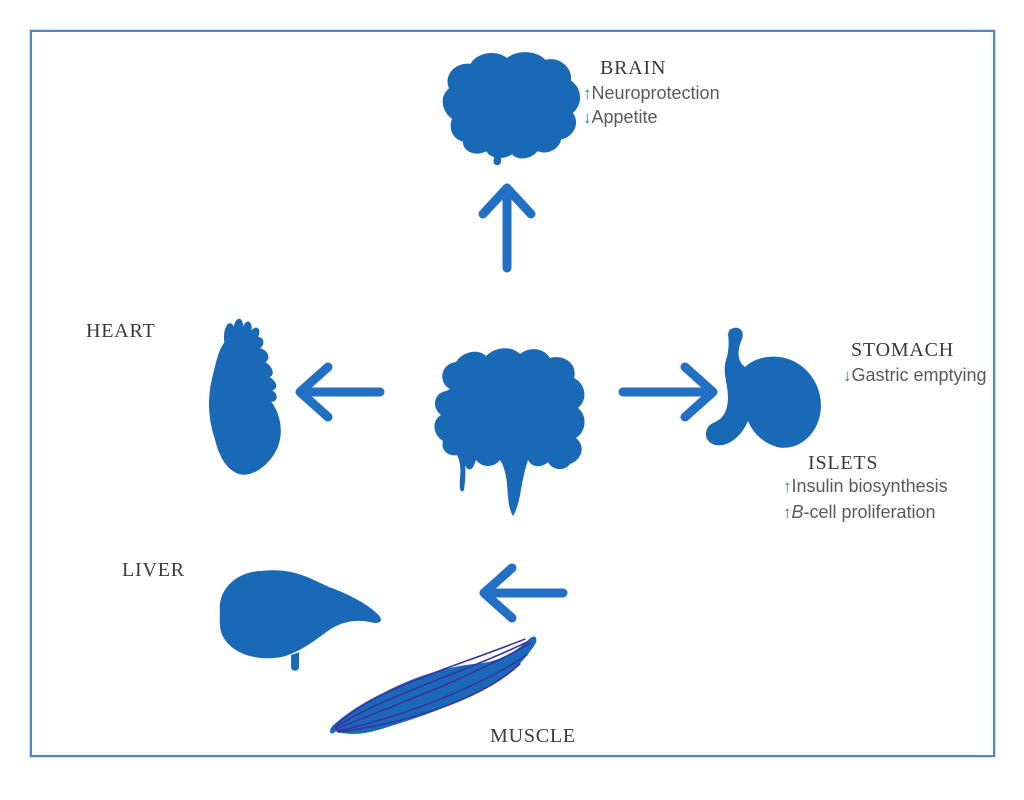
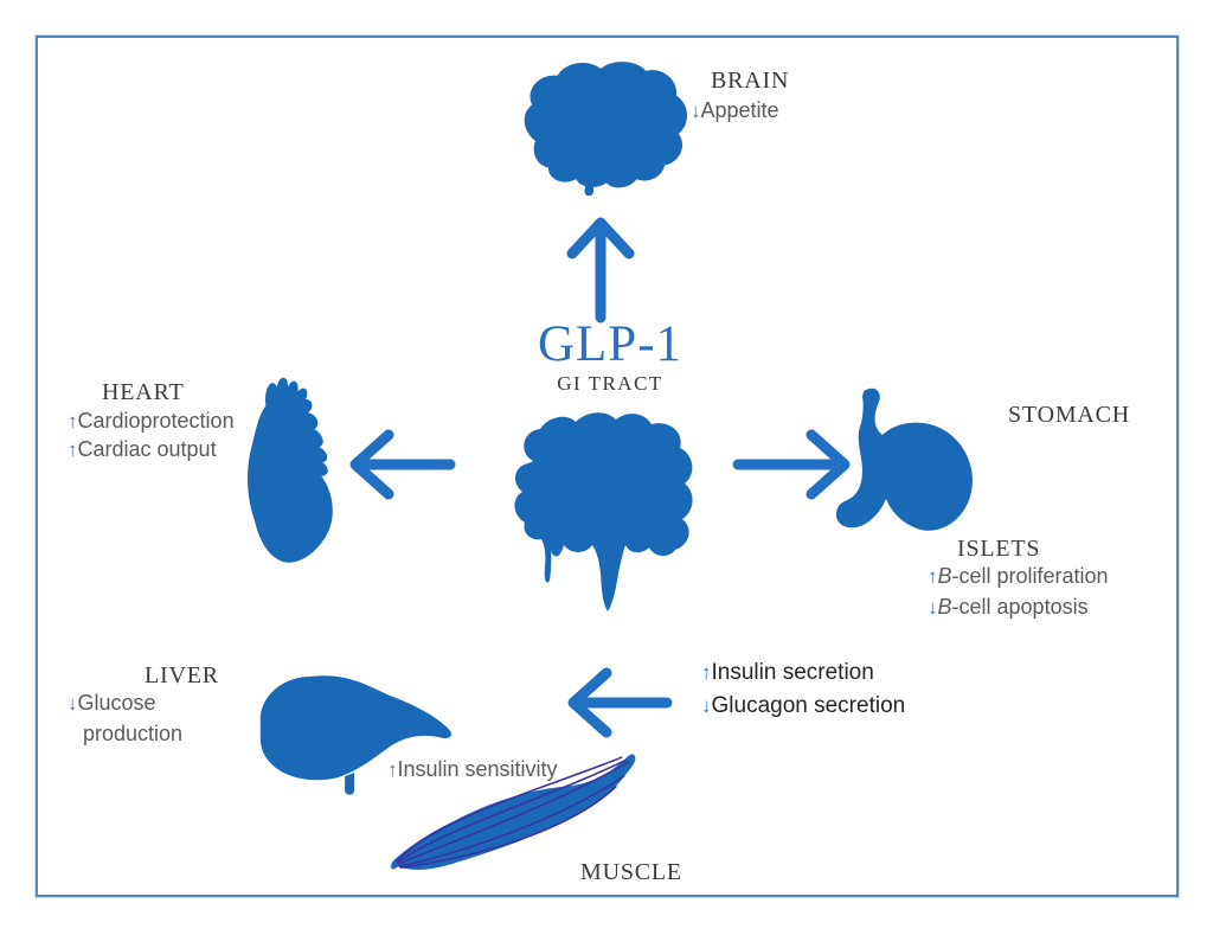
  BRAIN
- ↑Neuroprotection
  ↓Appetite
+ GLP-1
+ GI TRACT
  HEART
+ ↑Cardioprotection
+ ↑Cardiac output
  STOMACH
- ↓Gastric emptying
  ISLETS
- ↑Insulin biosynthesis
  ↑B-cell proliferation
+ ↓B-cell apoptosis
  LIVER
+ ↓Glucose production
+ ↑Insulin secretion
+ ↓Glucagon secretion
+ ↑Insulin sensitivity
  MUSCLE
